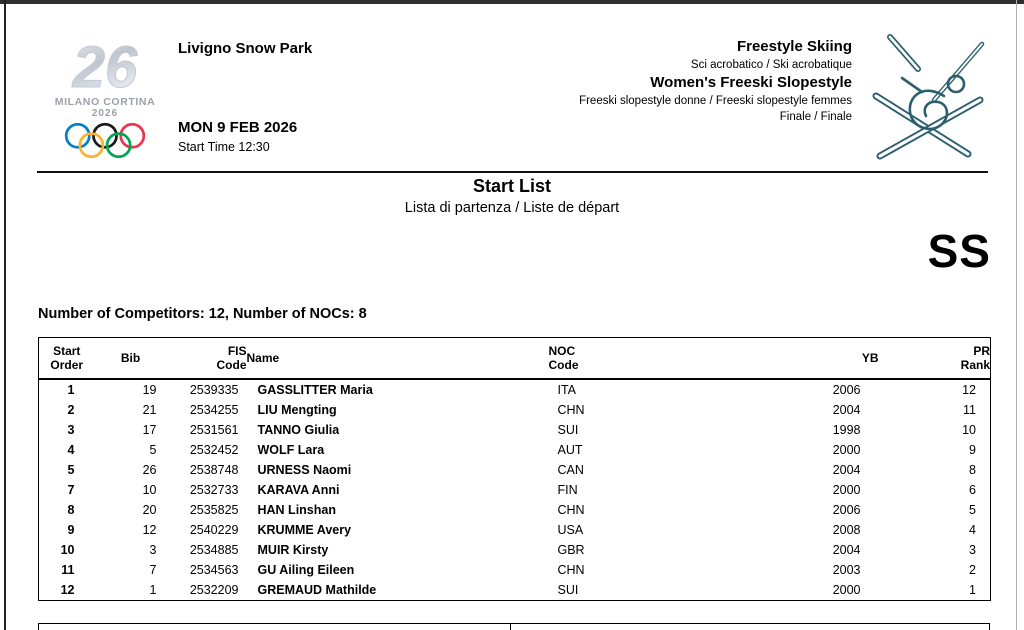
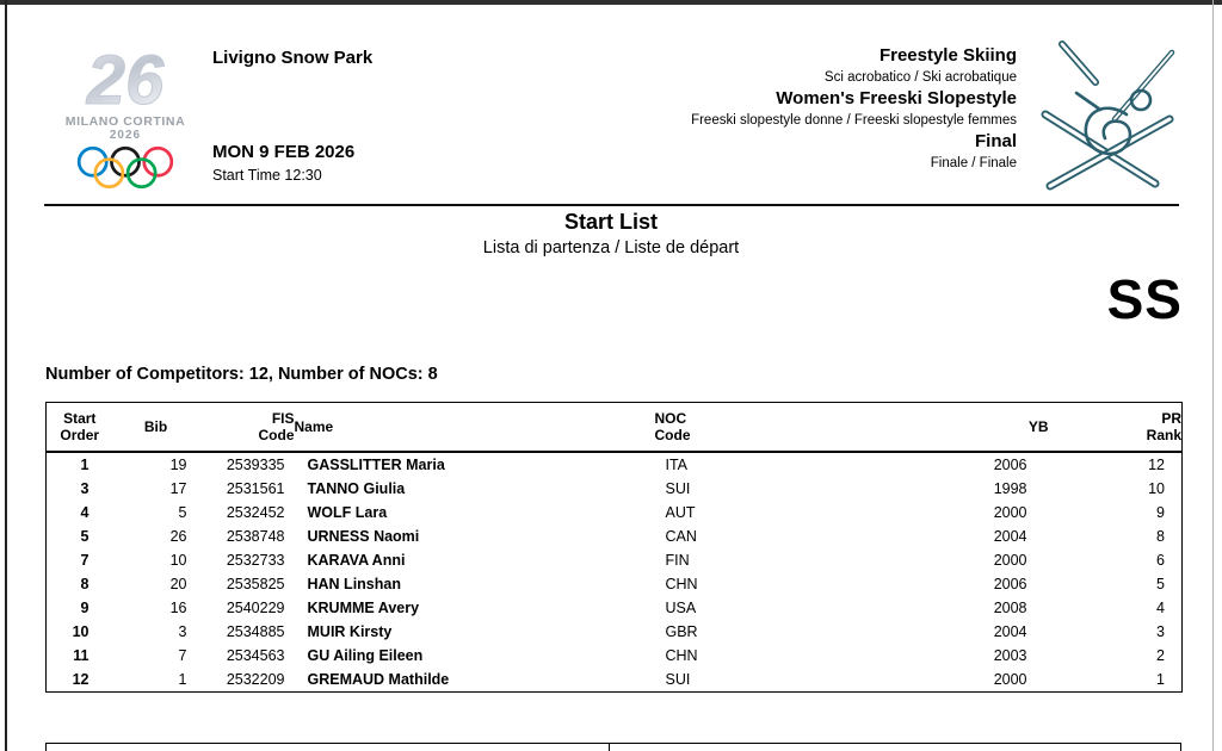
  26
  MILANO CORTINA
  2026
  Livigno Snow Park
  MON 9 FEB 2026
  Start Time 12:30
  Freestyle Skiing
  Sci acrobatico / Ski acrobatique
  Women's Freeski Slopestyle
  Freeski slopestyle donne / Freeski slopestyle femmes
+ Final
  Finale / Finale
  Start List
  Lista di partenza / Liste de départ
  SS
  Number of Competitors: 12, Number of NOCs: 8
  StartOrder	Bib	FISCode	Name	NOCCode	YB	PRRank
  1	19	2539335	GASSLITTER Maria	ITA	2006	12
- 2	21	2534255	LIU Mengting	CHN	2004	11
  3	17	2531561	TANNO Giulia	SUI	1998	10
  4	5	2532452	WOLF Lara	AUT	2000	9
  5	26	2538748	URNESS Naomi	CAN	2004	8
  7	10	2532733	KARAVA Anni	FIN	2000	6
  8	20	2535825	HAN Linshan	CHN	2006	5
- 9	12	2540229	KRUMME Avery	USA	2008	4
+ 9	16	2540229	KRUMME Avery	USA	2008	4
  10	3	2534885	MUIR Kirsty	GBR	2004	3
  11	7	2534563	GU Ailing Eileen	CHN	2003	2
  12	1	2532209	GREMAUD Mathilde	SUI	2000	1
